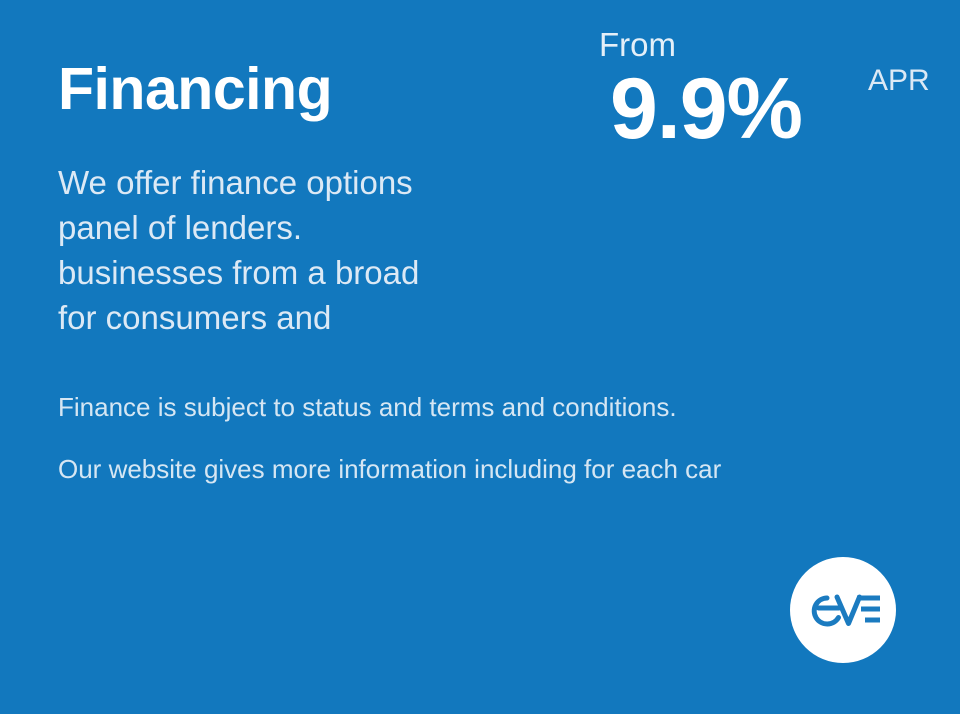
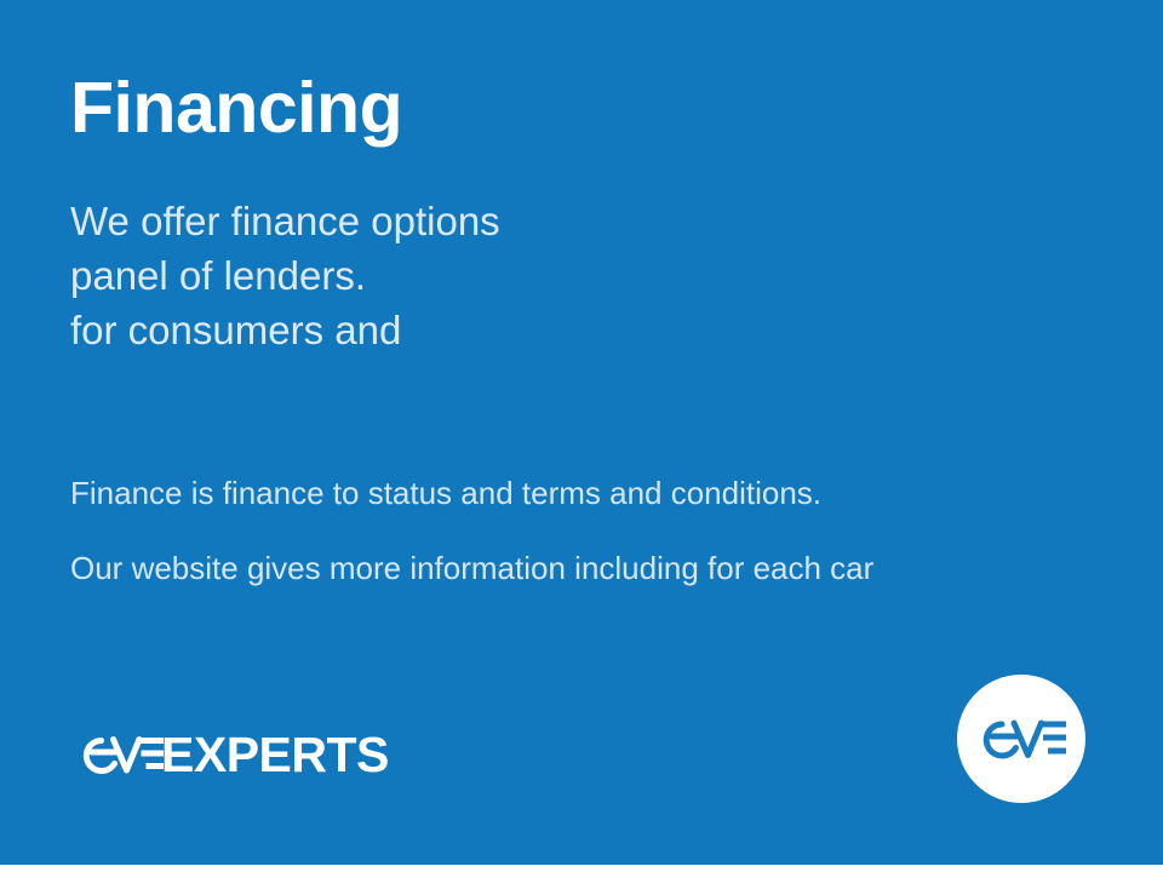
  Financing
- From
- 9.9%
- APR
  We offer finance options
  panel of lenders.
- businesses from a broad
  for consumers and
- Finance is subject to status and terms and conditions.
+ Finance is finance to status and terms and conditions.
  Our website gives more information including for each car
+ EXPERTS
